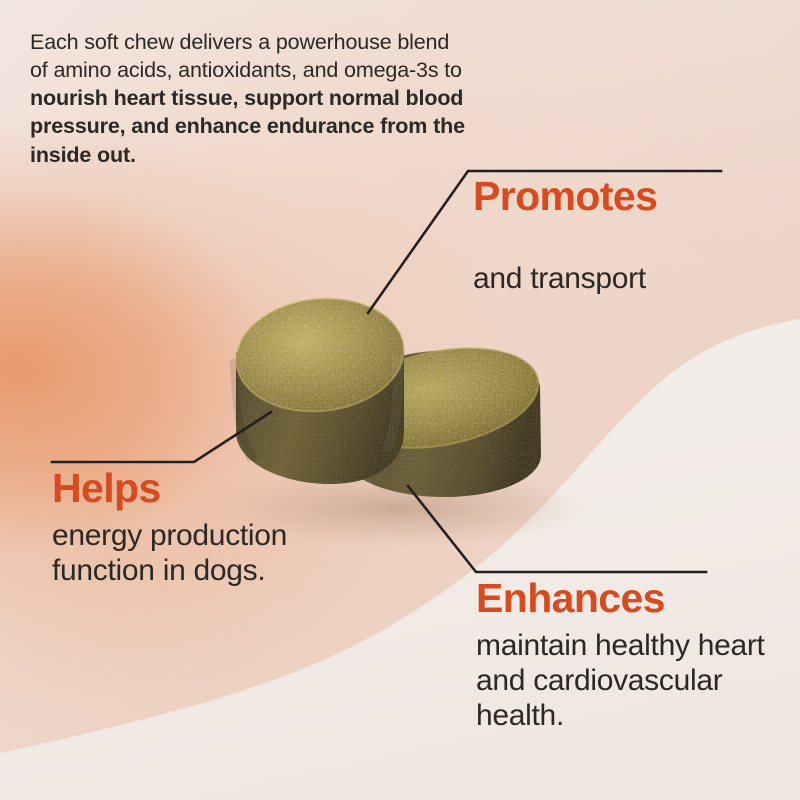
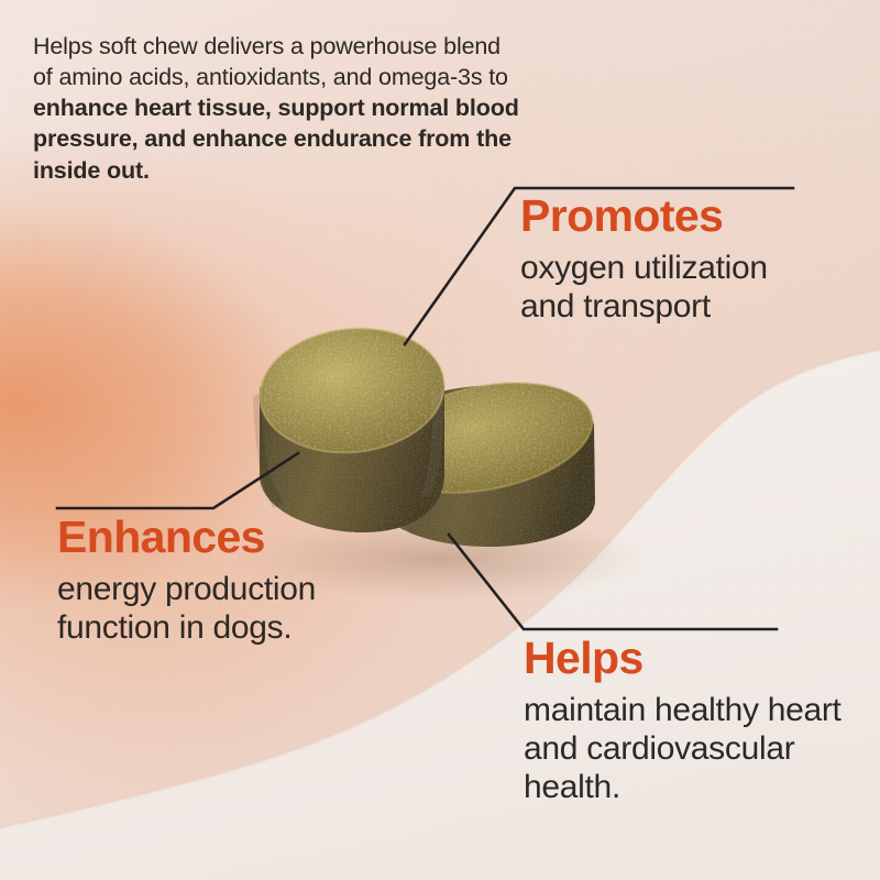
- Each soft chew delivers a powerhouse blend
+ Helps soft chew delivers a powerhouse blend
  of amino acids, antioxidants, and omega-3s to
- nourish heart tissue, support normal blood
+ enhance heart tissue, support normal blood
  pressure, and enhance endurance from the
  inside out.
  Promotes
+ oxygen utilization
  and transport
- Helps
+ Enhances
  energy production
  function in dogs.
- Enhances
+ Helps
  maintain healthy heart
  and cardiovascular
  health.
